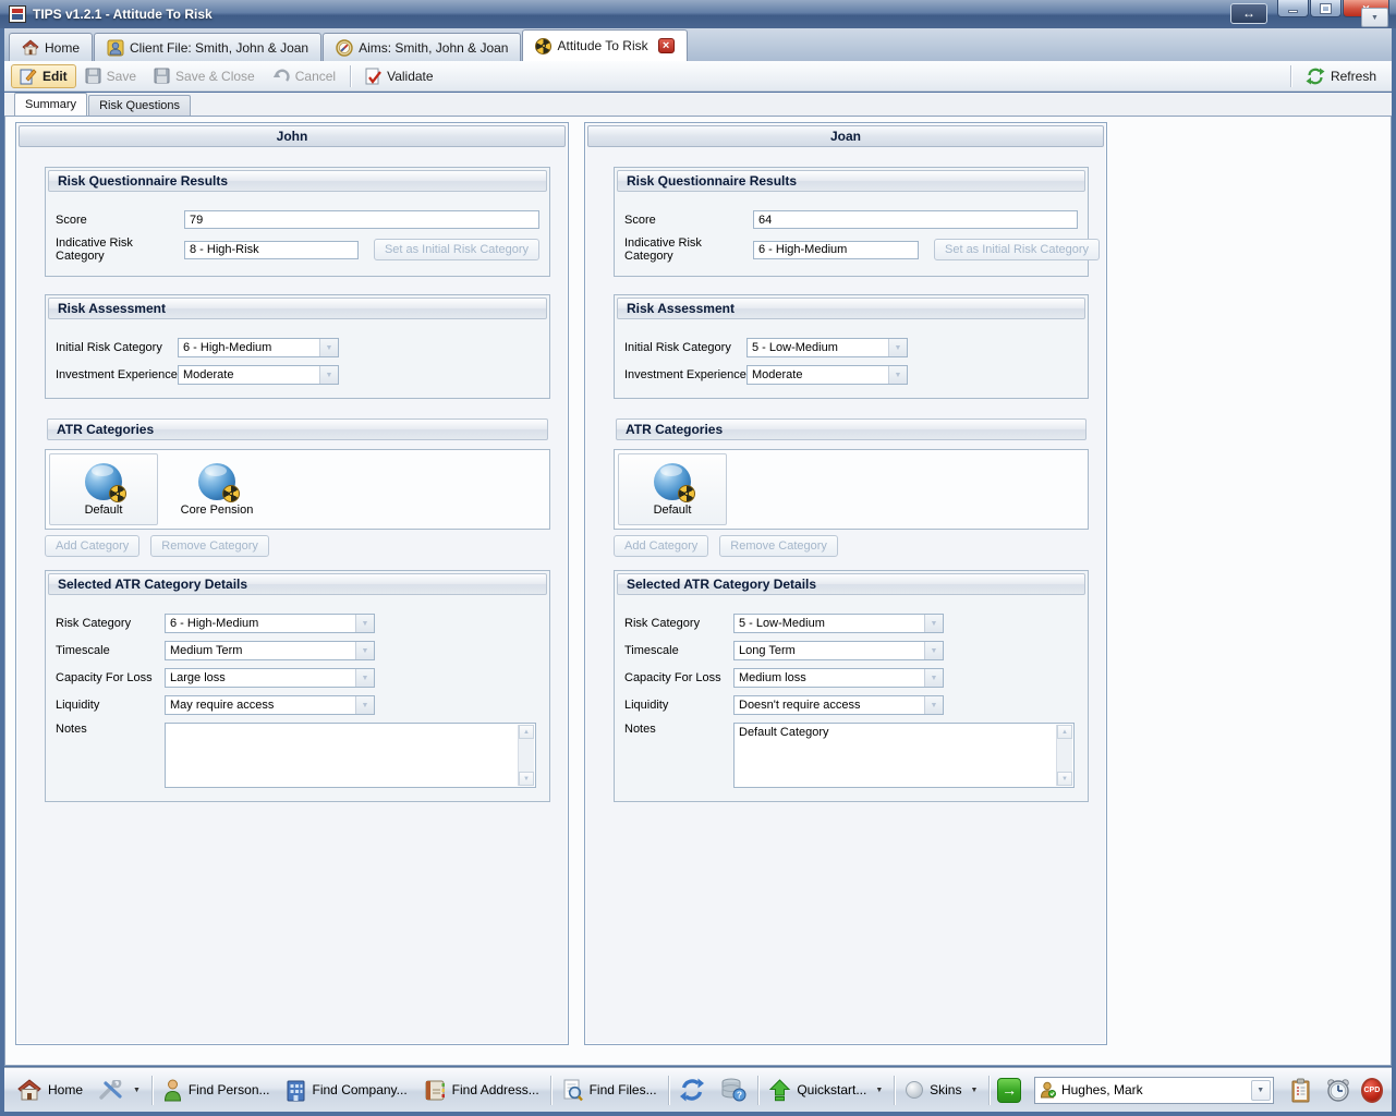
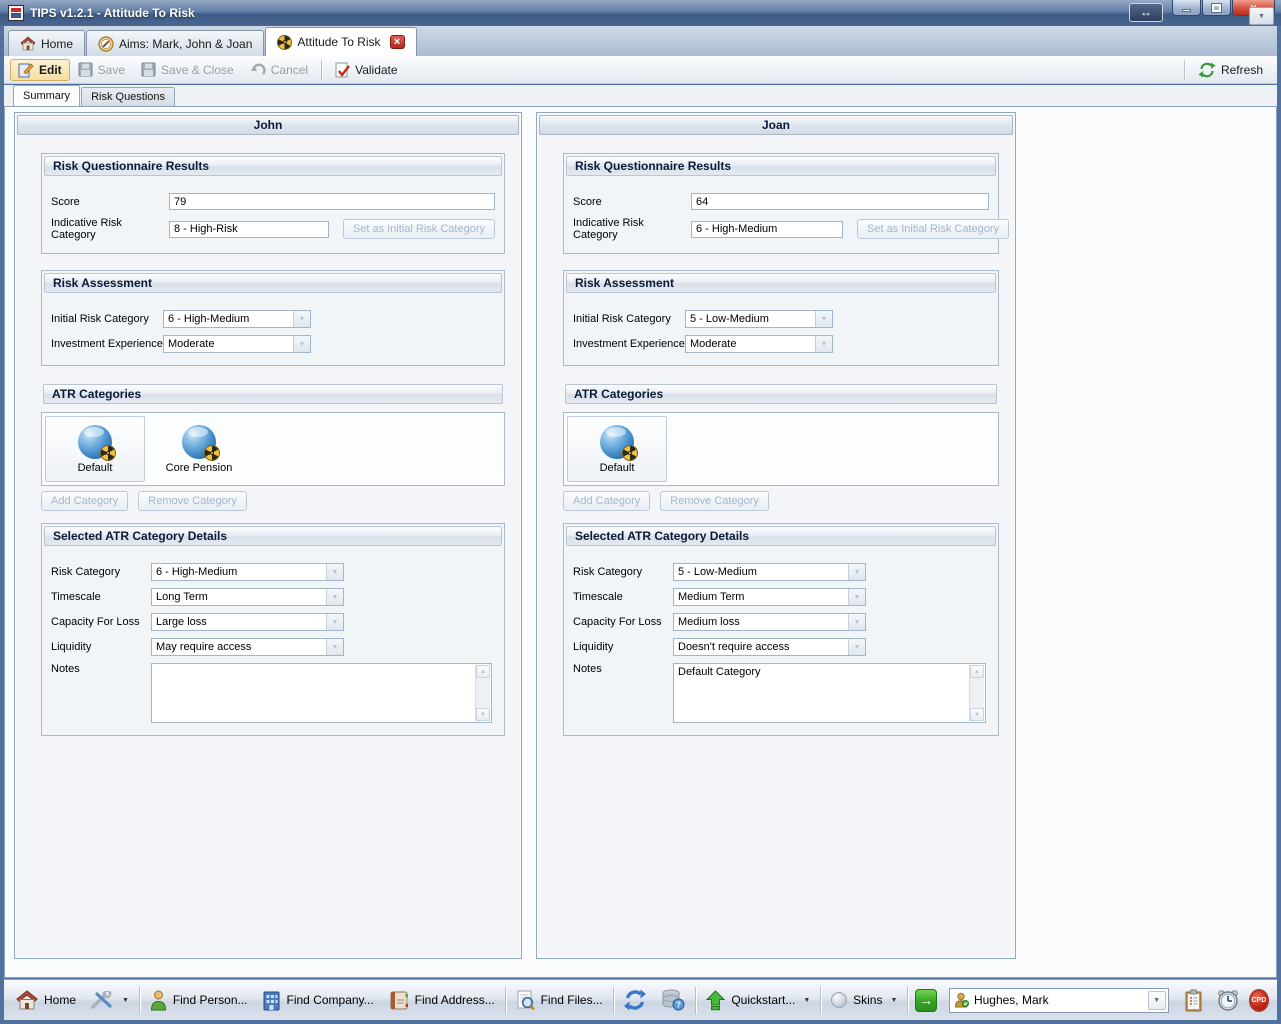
  TIPS v1.2.1 - Attitude To Risk
  ↔
  Home
- Client File: Smith, John & Joan
- Aims: Smith, John & Joan
+ Aims: Mark, John & Joan
  Attitude To Risk
  ×
  Edit
  Save
  Save & Close
  Cancel
  Validate
  Refresh
  Summary
  Risk Questions
  John
  Risk Questionnaire Results
  Score
  79
  Indicative Risk Category
  8 - High-Risk
  Set as Initial Risk Category
  Risk Assessment
  Initial Risk Category
  6 - High-Medium
  Investment Experience
  Moderate
  ATR Categories
  Default
  Core Pension
  Add Category
  Remove Category
  Selected ATR Category Details
  Risk Category
  6 - High-Medium
  Timescale
- Medium Term
+ Long Term
  Capacity For Loss
  Large loss
  Liquidity
  May require access
  Notes
  Joan
  Risk Questionnaire Results
  Score
  64
  Indicative Risk Category
  6 - High-Medium
  Set as Initial Risk Category
  Risk Assessment
  Initial Risk Category
  5 - Low-Medium
  Investment Experience
  Moderate
  ATR Categories
  Default
  Add Category
  Remove Category
  Selected ATR Category Details
  Risk Category
  5 - Low-Medium
  Timescale
- Long Term
+ Medium Term
  Capacity For Loss
  Medium loss
  Liquidity
  Doesn't require access
  Notes
  Default Category
  Home
  Find Person...
  Find Company...
  Find Address...
  Find Files...
  ?
  Quickstart...
  Skins
  →
  Hughes, Mark
